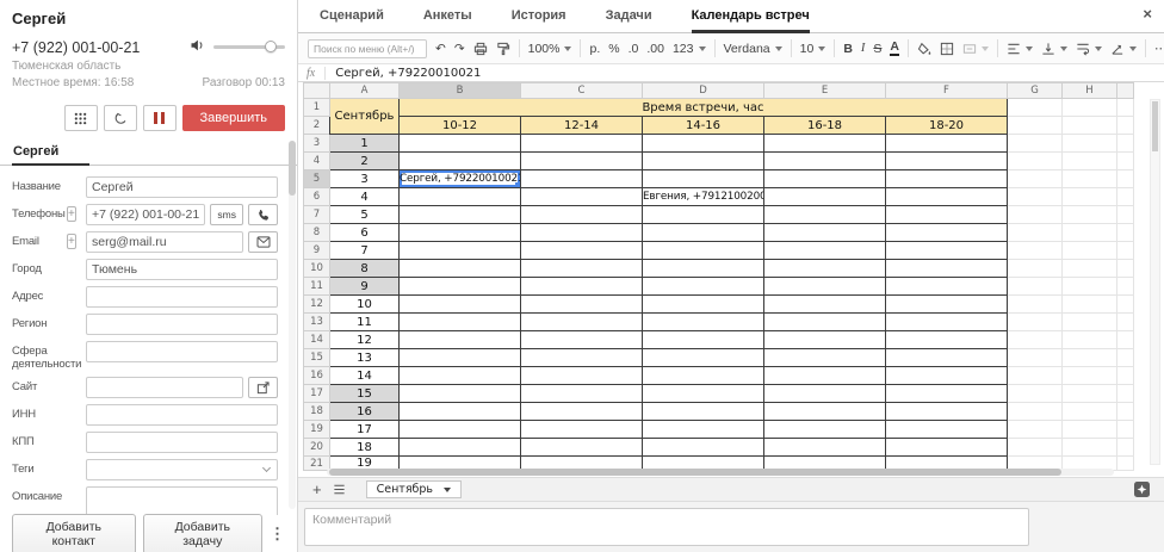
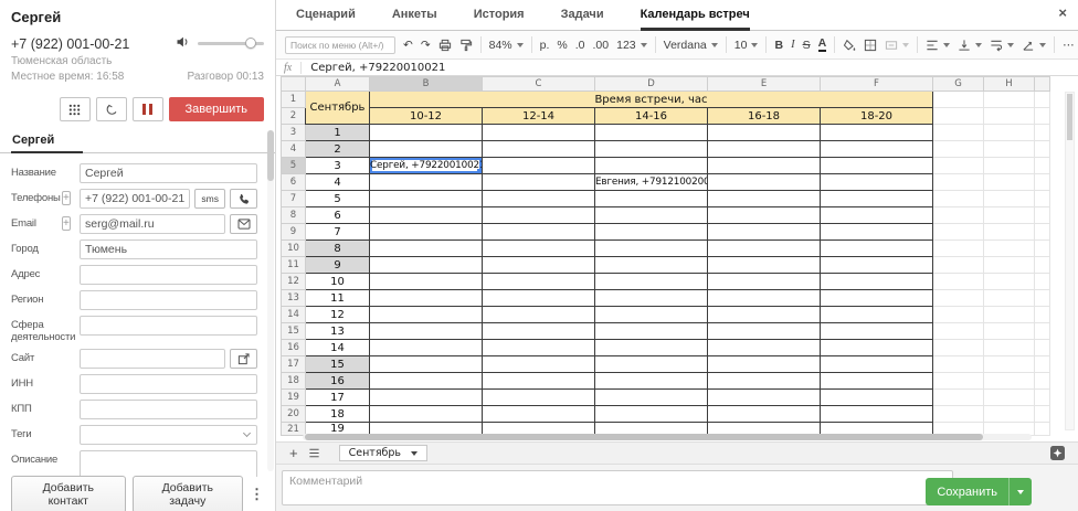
  Сергей
  +7 (922) 001-00-21
  Тюменская область
  Местное время: 16:58
  Разговор 00:13
  Завершить
  Сергей
  Название
  Сергей
  Телефоны
  +
  +7 (922) 001-00-21
  sms
  Email
  +
  serg@mail.ru
  Город
  Тюмень
  Адрес
  Регион
  Сфера деятельности
  Сайт
  ИНН
  КПП
  Теги
  Описание
  Добавить контакт
  Добавить задачу
  ⋮
  Сценарий
  Анкеты
  История
  Задачи
  Календарь встреч
  ×
  Поиск по меню (Alt+/)
  ↶
  ↷
- 100%
+ 84%
  р.
  %
  .0
  .00
  123
  Verdana
  10
  B
  I
  S
  A
  ⋯
  fx
  Сергей, +79220010021
  	A	B	C	D	E	F	G	H
  1	Сентябрь	Время встречи, час
  2	10-12	12-14	14-16	16-18	18-20
  3	1
  4	2
  5	3	Сергей, +7922001002
  6	4			Евгения, +7912100200
  7	5
  8	6
  9	7
  10	8
  11	9
  12	10
  13	11
  14	12
  15	13
  16	14
  17	15
  18	16
  19	17
  20	18
  21	19
  +
  Сентябрь
  Комментарий
+ Сохранить
